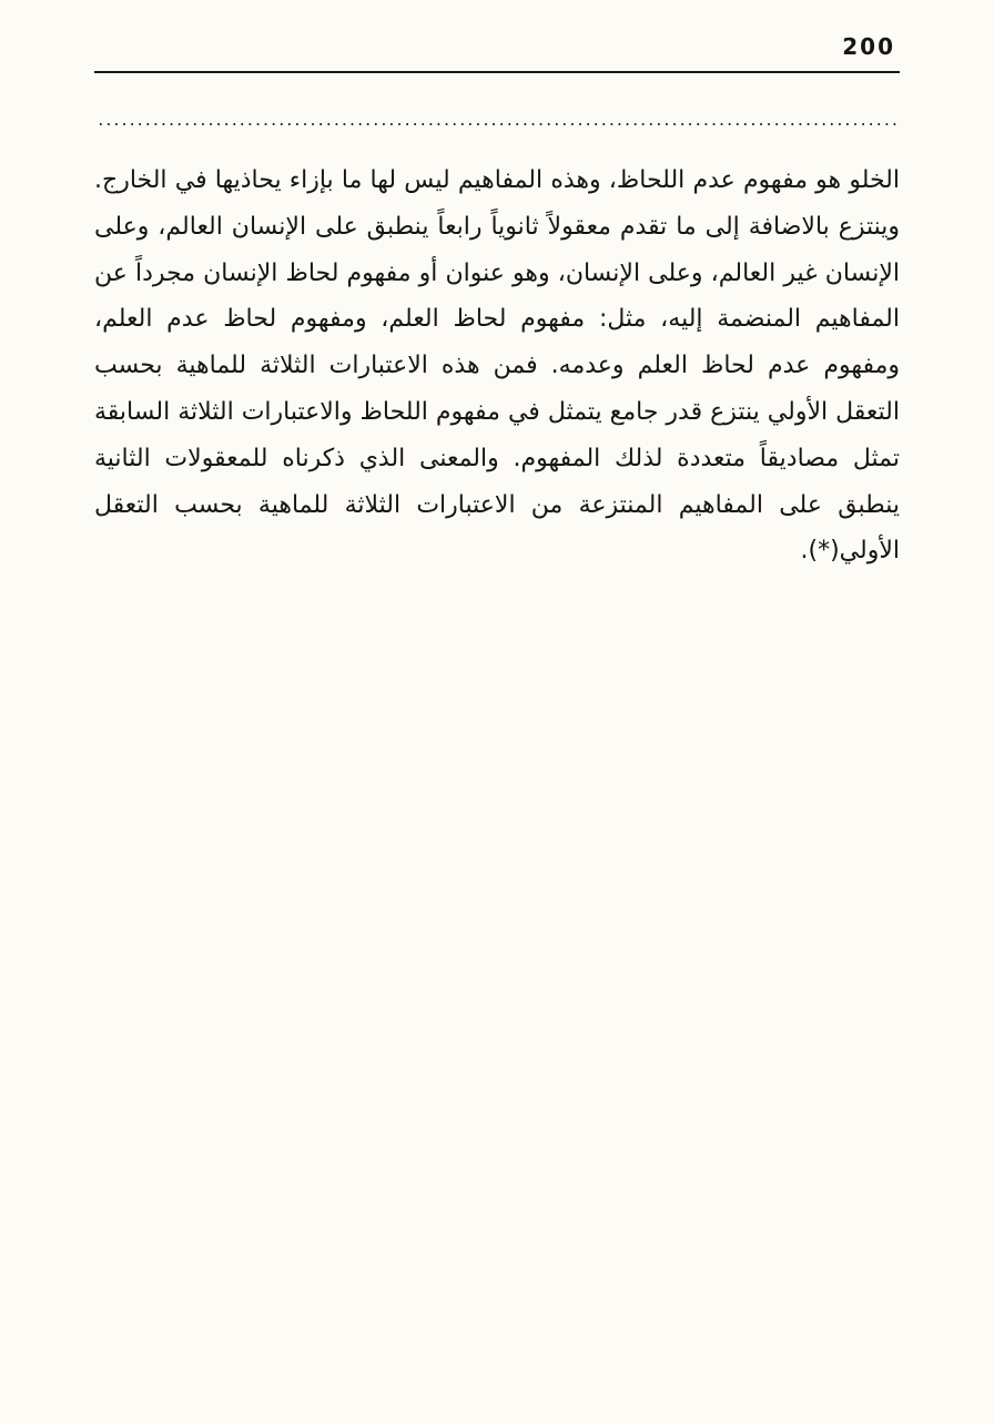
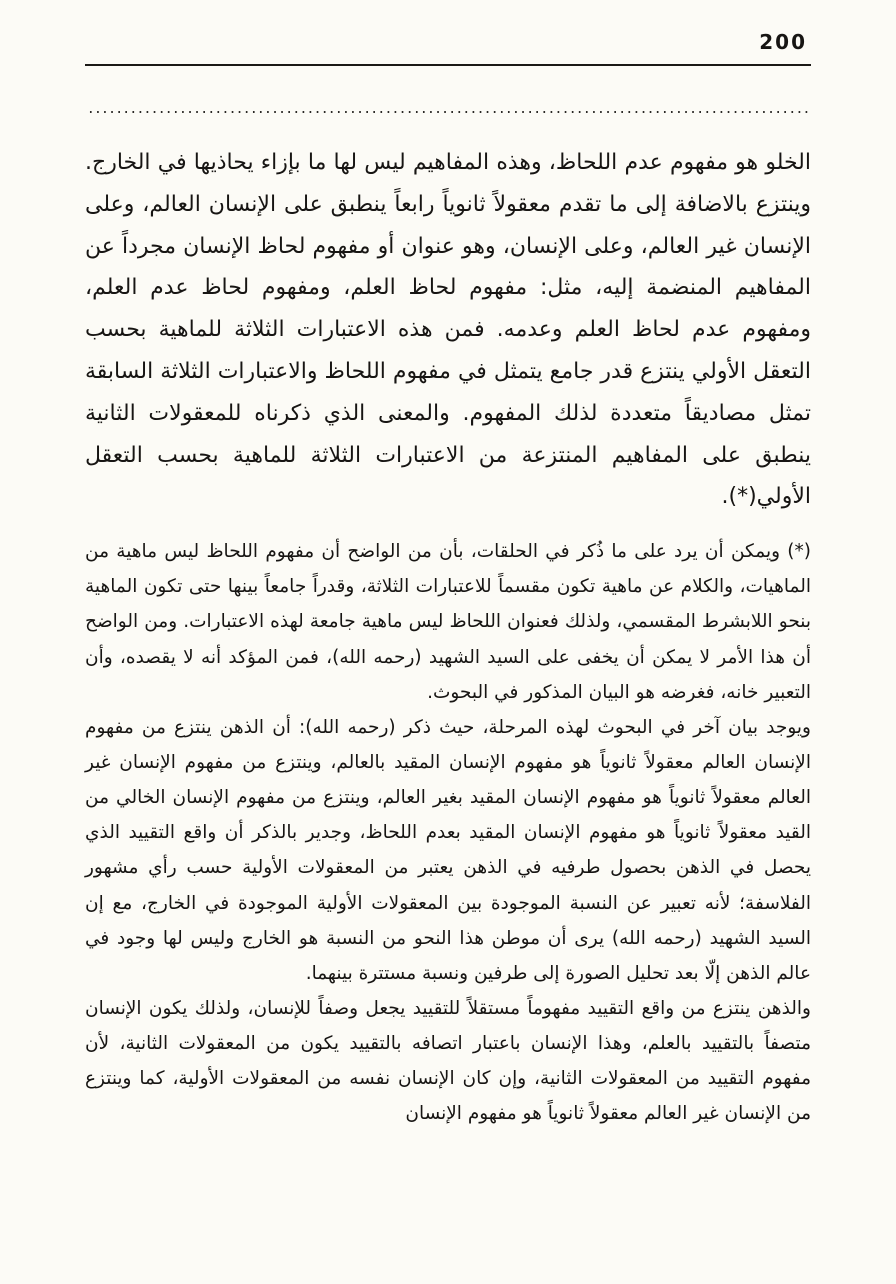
  200
  ......................................................................................................
  الخلو هو مفهوم عدم اللحاظ، وهذه المفاهيم ليس لها ما بإزاء يحاذيها في الخارج. وينتزع بالاضافة إلى ما تقدم معقولاً ثانوياً رابعاً ينطبق على الإنسان العالم، وعلى الإنسان غير العالم، وعلى الإنسان، وهو عنوان أو مفهوم لحاظ الإنسان مجرداً عن المفاهيم المنضمة إليه، مثل: مفهوم لحاظ العلم، ومفهوم لحاظ عدم العلم، ومفهوم عدم لحاظ العلم وعدمه. فمن هذه الاعتبارات الثلاثة للماهية بحسب التعقل الأولي ينتزع قدر جامع يتمثل في مفهوم اللحاظ والاعتبارات الثلاثة السابقة تمثل مصاديقاً متعددة لذلك المفهوم. والمعنى الذي ذكرناه للمعقولات الثانية ينطبق على المفاهيم المنتزعة من الاعتبارات الثلاثة للماهية بحسب التعقل الأولي(*).
+ (*) ويمكن أن يرد على ما ذُكر في الحلقات، بأن من الواضح أن مفهوم اللحاظ ليس ماهية من الماهيات، والكلام عن ماهية تكون مقسماً للاعتبارات الثلاثة، وقدراً جامعاً بينها حتى تكون الماهية بنحو اللابشرط المقسمي، ولذلك فعنوان اللحاظ ليس ماهية جامعة لهذه الاعتبارات. ومن الواضح أن هذا الأمر لا يمكن أن يخفى على السيد الشهيد (رحمه الله)، فمن المؤكد أنه لا يقصده، وأن التعبير خانه، فغرضه هو البيان المذكور في البحوث.
+ ويوجد بيان آخر في البحوث لهذه المرحلة، حيث ذكر (رحمه الله): أن الذهن ينتزع من مفهوم الإنسان العالم معقولاً ثانوياً هو مفهوم الإنسان المقيد بالعالم، وينتزع من مفهوم الإنسان غير العالم معقولاً ثانوياً هو مفهوم الإنسان المقيد بغير العالم، وينتزع من مفهوم الإنسان الخالي من القيد معقولاً ثانوياً هو مفهوم الإنسان المقيد بعدم اللحاظ، وجدير بالذكر أن واقع التقييد الذي يحصل في الذهن بحصول طرفيه في الذهن يعتبر من المعقولات الأولية حسب رأي مشهور الفلاسفة؛ لأنه تعبير عن النسبة الموجودة بين المعقولات الأولية الموجودة في الخارج، مع إن السيد الشهيد (رحمه الله) يرى أن موطن هذا النحو من النسبة هو الخارج وليس لها وجود في عالم الذهن إلّا بعد تحليل الصورة إلى طرفين ونسبة مستترة بينهما.
+ والذهن ينتزع من واقع التقييد مفهوماً مستقلاً للتقييد يجعل وصفاً للإنسان، ولذلك يكون الإنسان متصفاً بالتقييد بالعلم، وهذا الإنسان باعتبار اتصافه بالتقييد يكون من المعقولات الثانية، لأن مفهوم التقييد من المعقولات الثانية، وإن كان الإنسان نفسه من المعقولات الأولية، كما وينتزع من الإنسان غير العالم معقولاً ثانوياً هو مفهوم الإنسان
